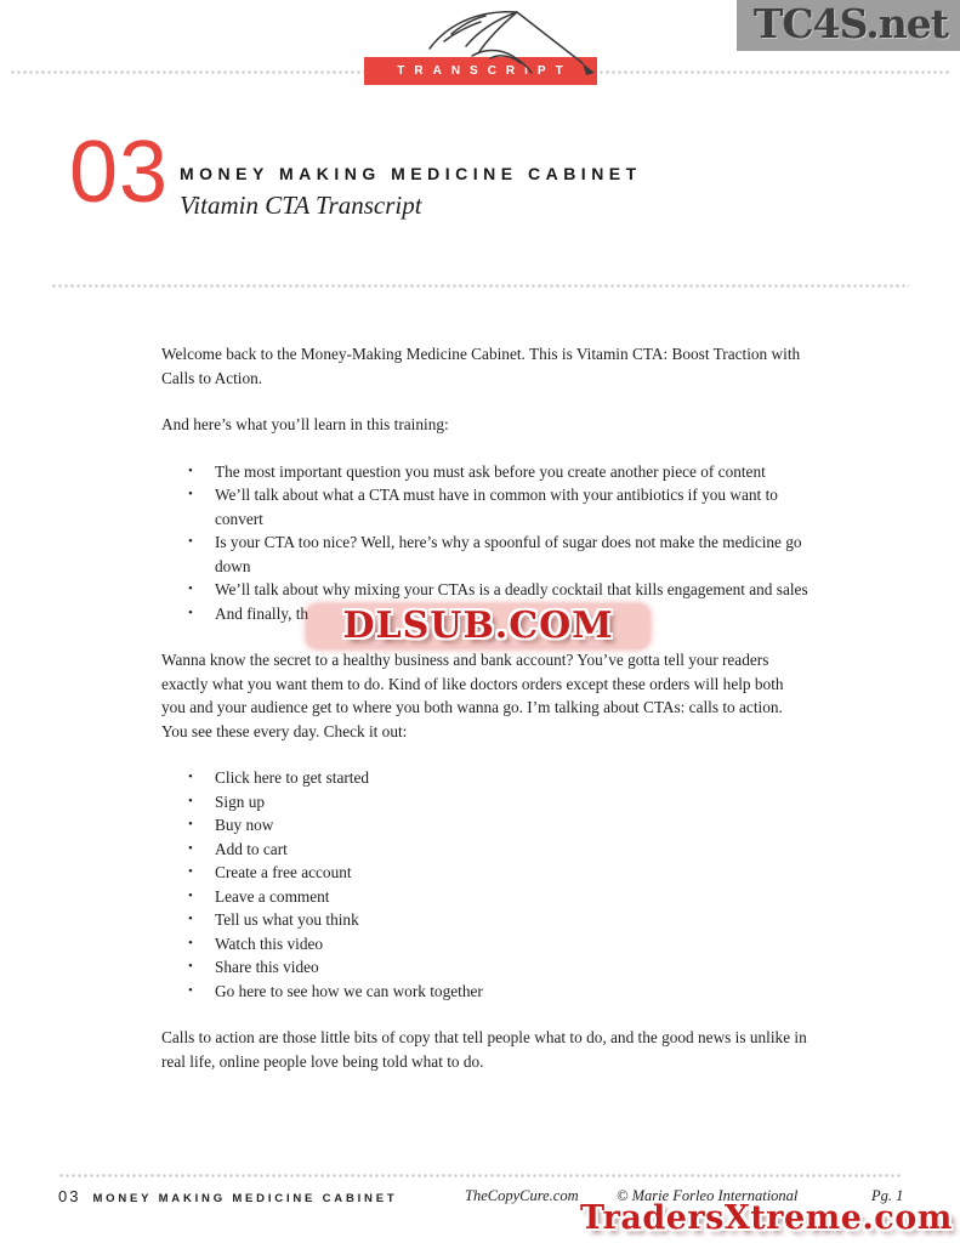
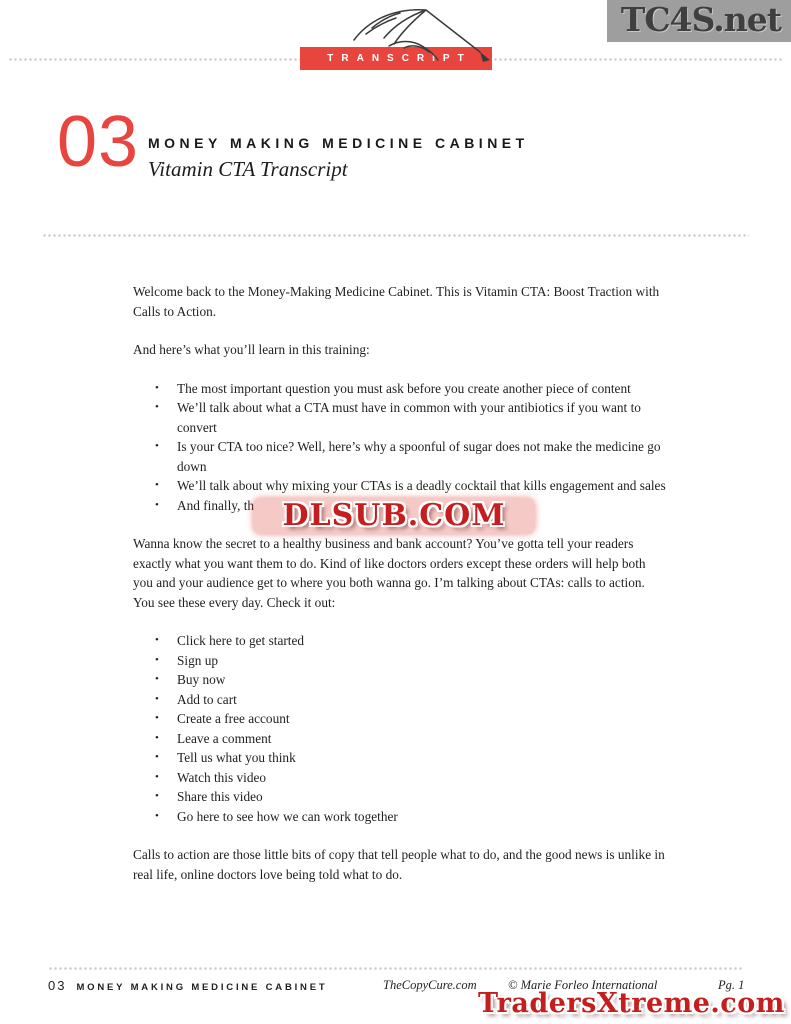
  TC4S.net
  TRANSCRIPT
  03
  MONEY MAKING MEDICINE CABINET
  Vitamin CTA Transcript
  Welcome back to the Money-Making Medicine Cabinet. This is Vitamin CTA: Boost Traction with Calls to Action.
  And here’s what you’ll learn in this training:
  The most important question you must ask before you create another piece of content
  We’ll talk about what a CTA must have in common with your antibiotics if you want to convert
  Is your CTA too nice? Well, here’s why a spoonful of sugar does not make the medicine go down
  We’ll talk about why mixing your CTAs is a deadly cocktail that kills engagement and sales
  And finally, th
  Wanna know the secret to a healthy business and bank account? You’ve gotta tell your readers exactly what you want them to do. Kind of like doctors orders except these orders will help both you and your audience get to where you both wanna go. I’m talking about CTAs: calls to action. You see these every day. Check it out:
  Click here to get started
  Sign up
  Buy now
  Add to cart
  Create a free account
  Leave a comment
  Tell us what you think
  Watch this video
  Share this video
  Go here to see how we can work together
- Calls to action are those little bits of copy that tell people what to do, and the good news is unlike in real life, online people love being told what to do.
+ Calls to action are those little bits of copy that tell people what to do, and the good news is unlike in real life, online doctors love being told what to do.
  DLSUB.COM
  03 MONEY MAKING MEDICINE CABINET
  TheCopyCure.com
  © Marie Forleo International
  Pg. 1
  TradersXtreme.com
